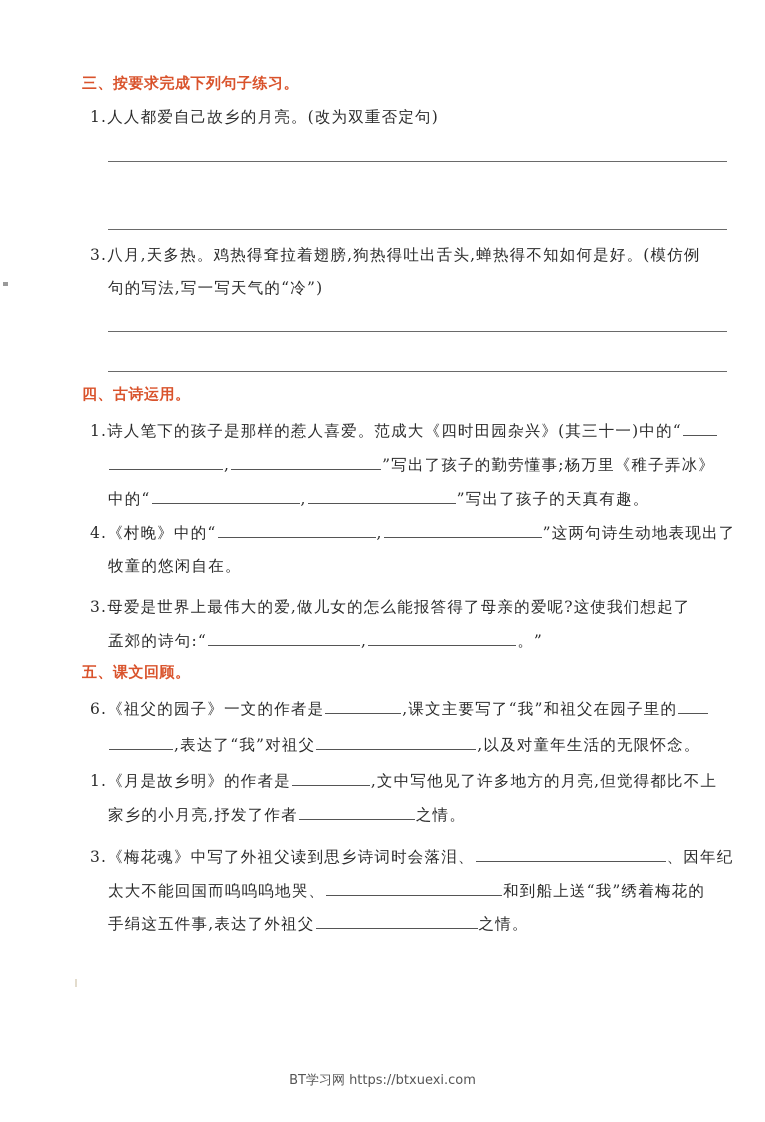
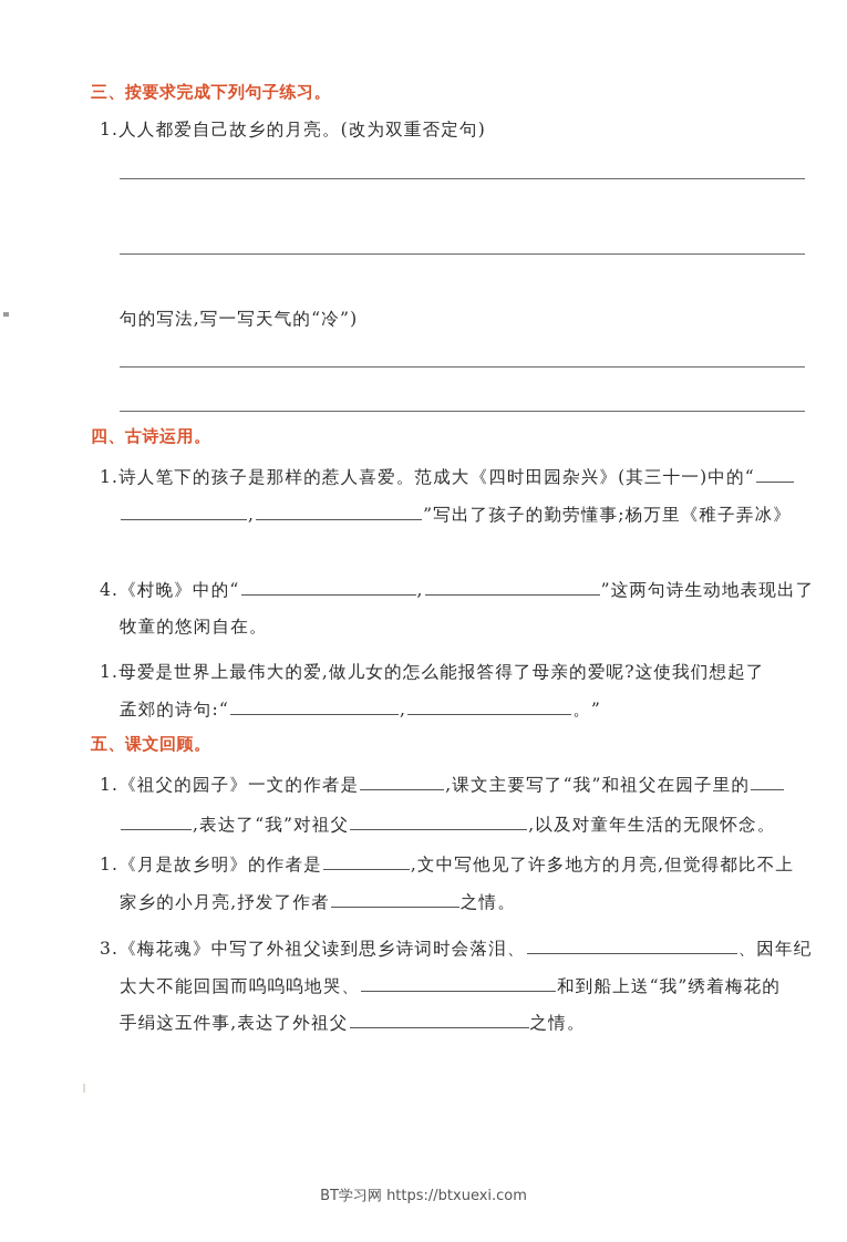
  三、按要求完成下列句子练习。
  1.人人都爱自己故乡的月亮。(改为双重否定句)
- 3.八月,天多热。鸡热得耷拉着翅膀,狗热得吐出舌头,蝉热得不知如何是好。(模仿例
  句的写法,写一写天气的“冷”)
  四、古诗运用。
  1.诗人笔下的孩子是那样的惹人喜爱。范成大《四时田园杂兴》(其三十一)中的“
  , ”写出了孩子的勤劳懂事;杨万里《稚子弄冰》
- 中的“ , ”写出了孩子的天真有趣。
  4.《村晚》中的“ , ”这两句诗生动地表现出了
  牧童的悠闲自在。
- 3.母爱是世界上最伟大的爱,做儿女的怎么能报答得了母亲的爱呢?这使我们想起了
+ 1.母爱是世界上最伟大的爱,做儿女的怎么能报答得了母亲的爱呢?这使我们想起了
  孟郊的诗句:“ , 。”
  五、课文回顾。
- 6.《祖父的园子》一文的作者是 ,课文主要写了“我”和祖父在园子里的
+ 1.《祖父的园子》一文的作者是 ,课文主要写了“我”和祖父在园子里的
  ,表达了“我”对祖父 ,以及对童年生活的无限怀念。
  1.《月是故乡明》的作者是 ,文中写他见了许多地方的月亮,但觉得都比不上
  家乡的小月亮,抒发了作者 之情。
  3.《梅花魂》中写了外祖父读到思乡诗词时会落泪、 、因年纪
  太大不能回国而呜呜呜地哭、 和到船上送“我”绣着梅花的
  手绢这五件事,表达了外祖父 之情。
  BT学习网 https://btxuexi.com
